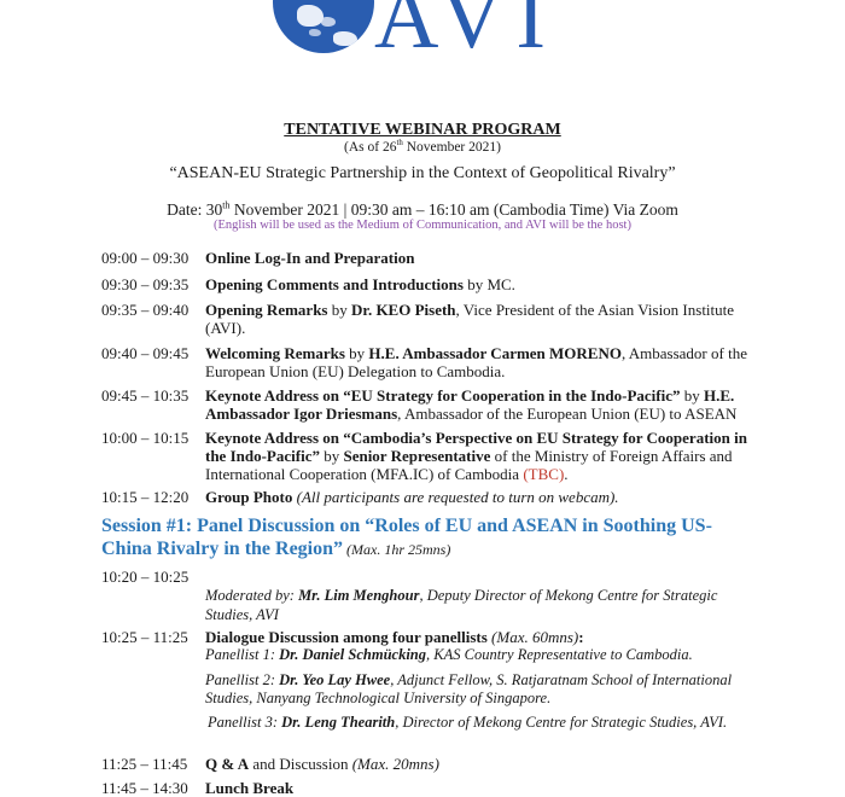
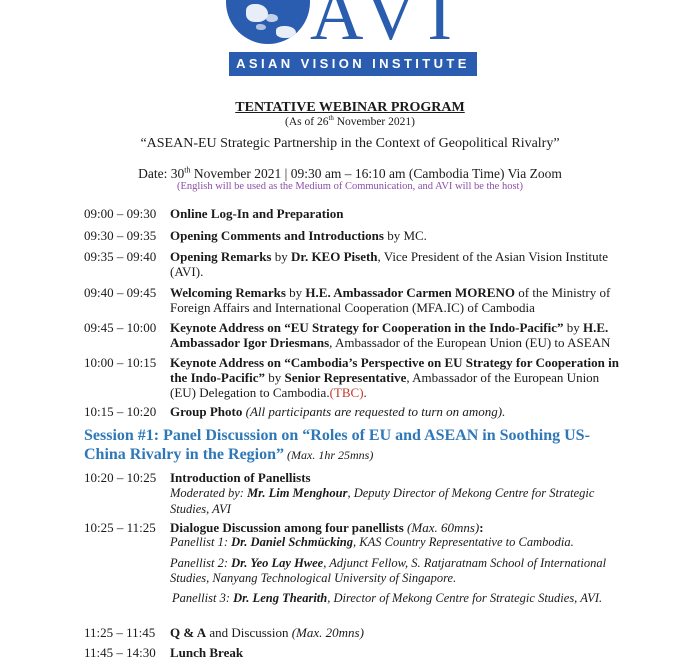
  AVI
+ ASIAN VISION INSTITUTE
  TENTATIVE WEBINAR PROGRAM
  (As of 26 November 2021)
  “ASEAN-EU Strategic Partnership in the Context of Geopolitical Rivalry”
  Date: 30th November 2021 | 09:30 am – 16:10 am (Cambodia Time) Via Zoom
  (English will be used as the Medium of Communication, and AVI will be the host)
  09:00 – 09:30
  Online Log-In and Preparation
  09:30 – 09:35
  Opening Comments and Introductions by MC.
  09:35 – 09:40
  Opening Remarks by Dr. KEO Piseth, Vice President of the Asian Vision Institute (AVI).
  09:40 – 09:45
- Welcoming Remarks by H.E. Ambassador Carmen MORENO, Ambassador of the European Union (EU) Delegation to Cambodia.
+ Welcoming Remarks by H.E. Ambassador Carmen MORENO of the Ministry of Foreign Affairs and International Cooperation (MFA.IC) of Cambodia
- 09:45 – 10:35
+ 09:45 – 10:00
  Keynote Address on “EU Strategy for Cooperation in the Indo-Pacific” by H.E. Ambassador Igor Driesmans, Ambassador of the European Union (EU) to ASEAN
  10:00 – 10:15
- Keynote Address on “Cambodia’s Perspective on EU Strategy for Cooperation in the Indo-Pacific” by Senior Representative of the Ministry of Foreign Affairs and International Cooperation (MFA.IC) of Cambodia (TBC).
+ Keynote Address on “Cambodia’s Perspective on EU Strategy for Cooperation in the Indo-Pacific” by Senior Representative, Ambassador of the European Union (EU) Delegation to Cambodia.(TBC).
- 10:15 – 12:20
+ 10:15 – 10:20
- Group Photo (All participants are requested to turn on webcam).
+ Group Photo (All participants are requested to turn on among).
  Session #1: Panel Discussion on “Roles of EU and ASEAN in Soothing US-China Rivalry in the Region” (Max. 1hr 25mns)
  10:20 – 10:25
+ Introduction of Panellists
  Moderated by: Mr. Lim Menghour, Deputy Director of Mekong Centre for Strategic Studies, AVI
  10:25 – 11:25
  Dialogue Discussion among four panellists (Max. 60mns):
  Panellist 1: Dr. Daniel Schmücking, KAS Country Representative to Cambodia.
  Panellist 2: Dr. Yeo Lay Hwee, Adjunct Fellow, S. Ratjaratnam School of International Studies, Nanyang Technological University of Singapore.
  Panellist 3: Dr. Leng Thearith, Director of Mekong Centre for Strategic Studies, AVI.
  11:25 – 11:45
  Q & A and Discussion (Max. 20mns)
  11:45 – 14:30
  Lunch Break
